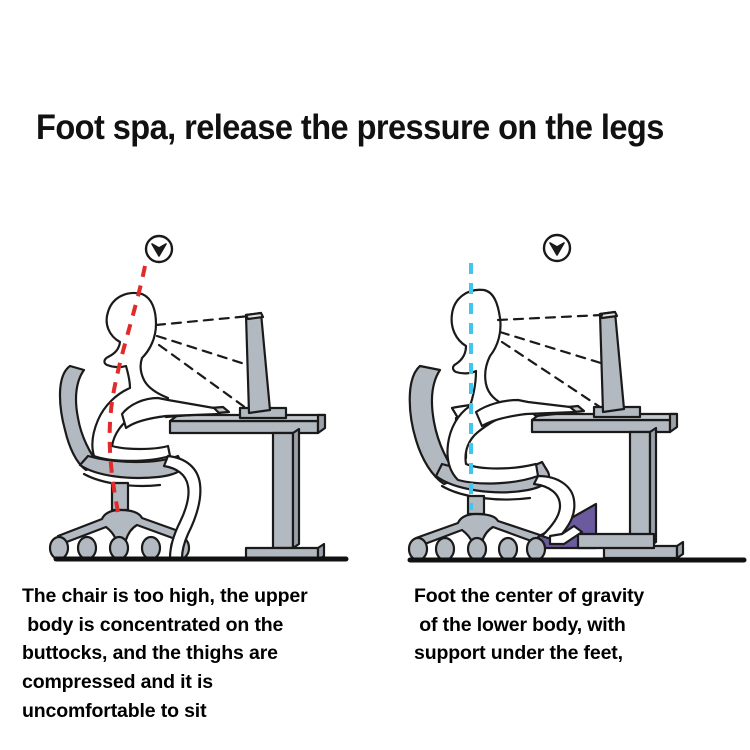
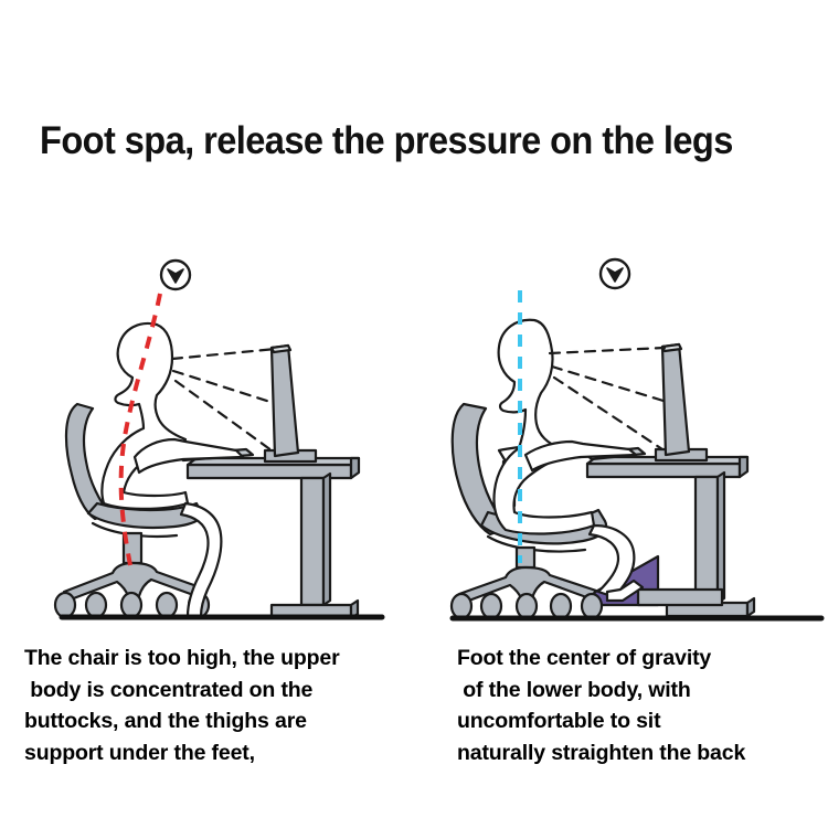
  Foot spa, release the pressure on the legs
  The chair is too high, the upper
  body is concentrated on the
  buttocks, and the thighs are
- compressed and it is
- uncomfortable to sit
+ support under the feet,
  Foot the center of gravity
  of the lower body, with
- support under the feet,
+ uncomfortable to sit
+ naturally straighten the back
